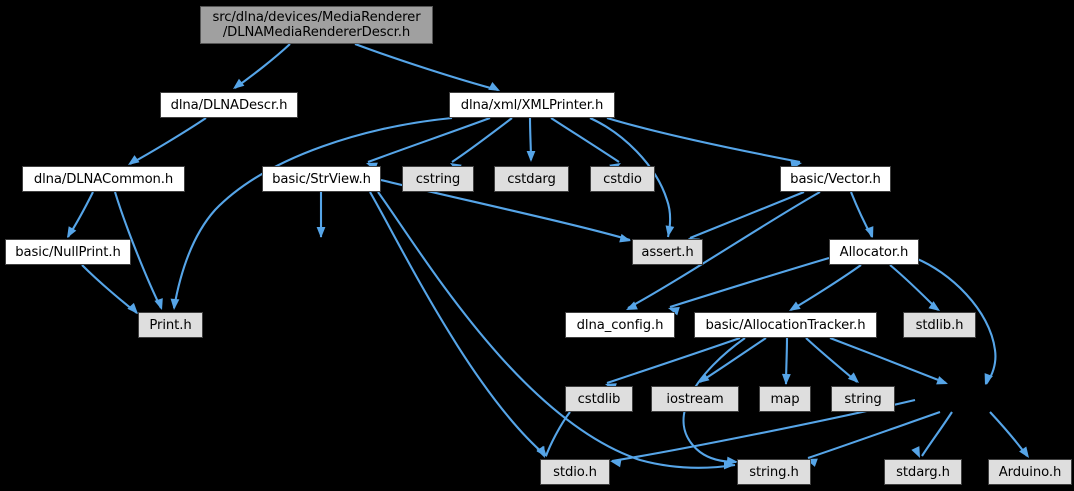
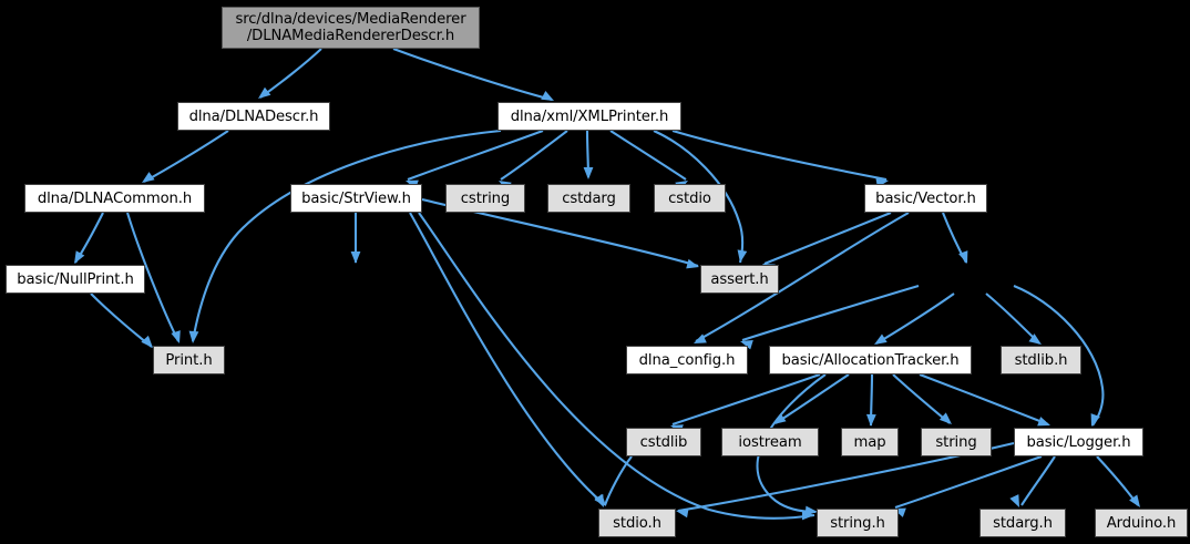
  src/dlna/devices/MediaRenderer
  /DLNAMediaRendererDescr.h
  dlna/DLNADescr.h
  dlna/xml/XMLPrinter.h
  dlna/DLNACommon.h
  basic/StrView.h
  cstring
  cstdarg
  cstdio
  basic/Vector.h
  basic/NullPrint.h
  assert.h
- Allocator.h
  Print.h
  dlna_config.h
  basic/AllocationTracker.h
  stdlib.h
  cstdlib
  iostream
  map
  string
+ basic/Logger.h
  stdio.h
  string.h
  stdarg.h
  Arduino.h
